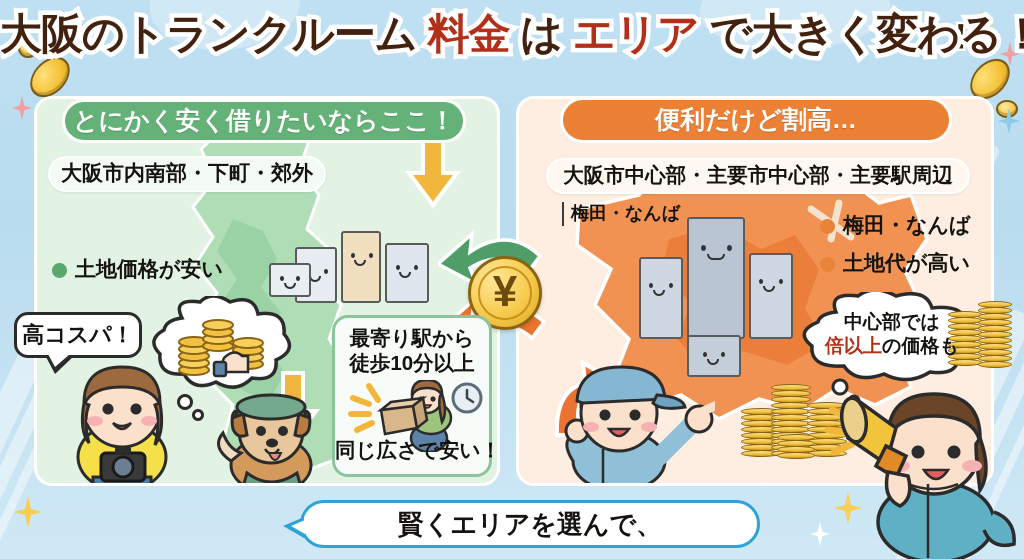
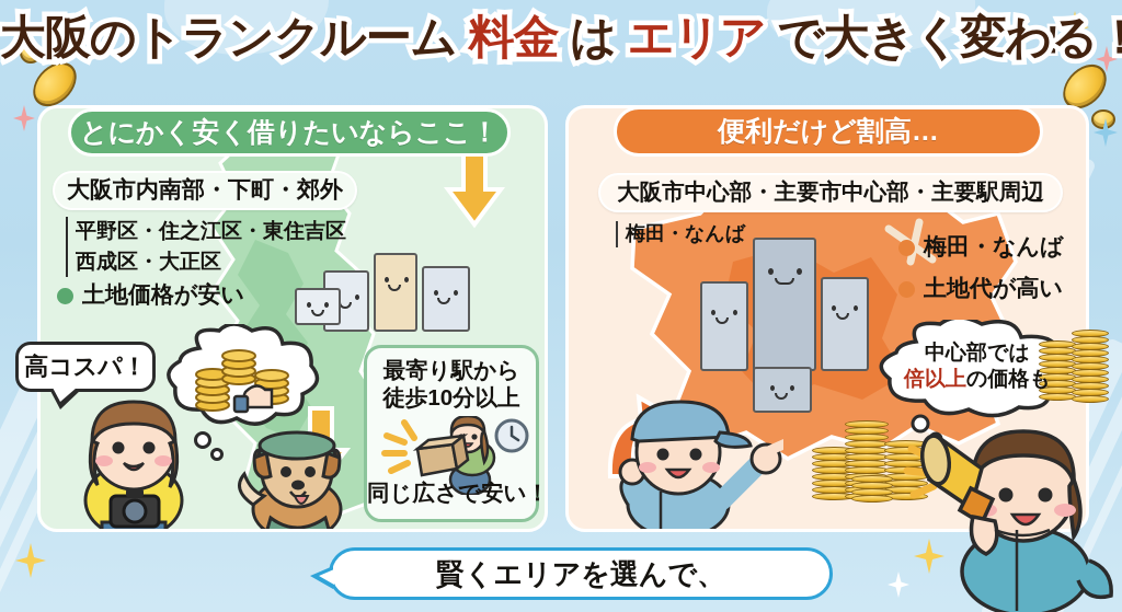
  ！
  大阪のトランクルーム 料金 は エリア で大きく変わる！
  とにかく安く借りたいならここ！
  便利だけど割高…
  大阪市内南部・下町・郊外
  大阪市中心部・主要市中心部・主要駅周辺
+ 平野区・住之江区・東住吉区
+ 西成区・大正区
  梅田・なんば
  土地価格が安い
  梅田・なんば
  土地代が高い
- ¥
  最寄り駅から
  徒歩10分以上
  同じ広さで安い！
  高コスパ！
  中心部では
  倍以上の価格も
  賢くエリアを選んで、
